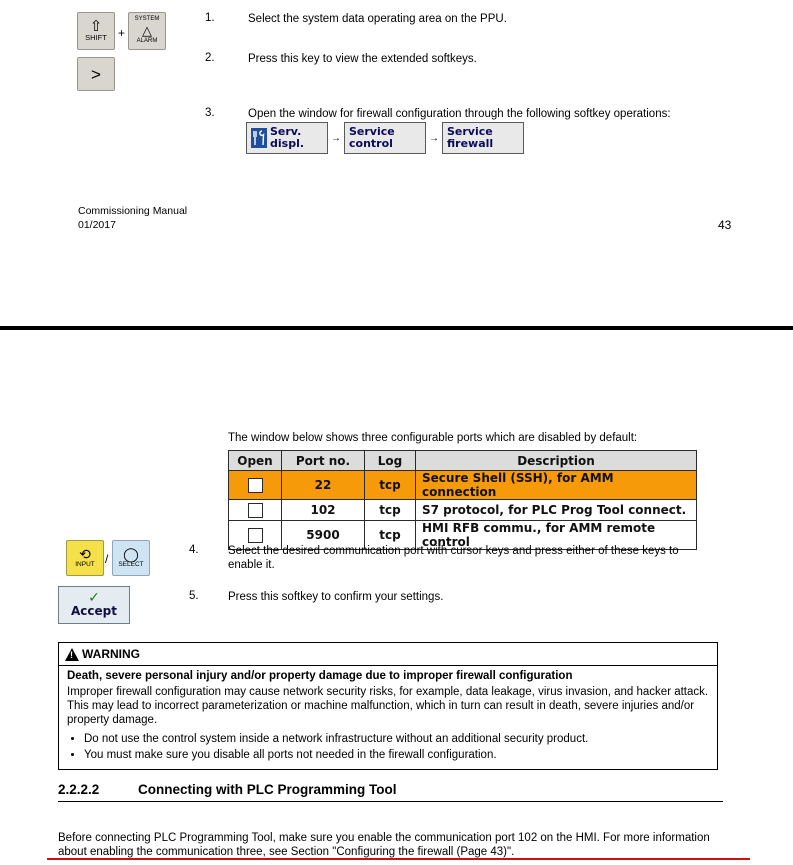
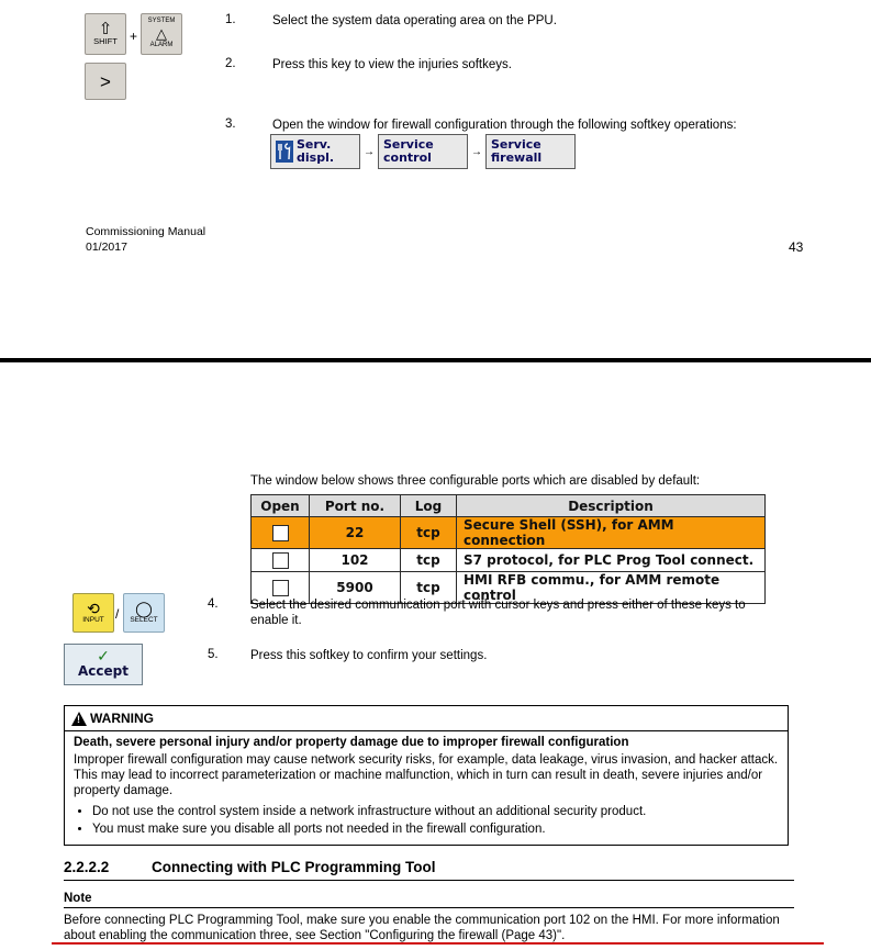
  ⇧
  SHIFT
  +
  △
  >
  1.
  Select the system data operating area on the PPU.
  2.
- Press this key to view the extended softkeys.
+ Press this key to view the injuries softkeys.
  3.
  Open the window for firewall configuration through the following softkey operations:
  Serv.
  displ.
  →
  Service
  control
  →
  Service
  firewall
  Commissioning Manual
  01/2017
  43
  The window below shows three configurable ports which are disabled by default:
  Open	Port no.	Log	Description
  	22	tcp	Secure Shell (SSH), for AMM connection
  	102	tcp	S7 protocol, for PLC Prog Tool connect.
  	5900	tcp	HMI RFB commu., for AMM remote control
  ⟲
  /
  ◯
  ✓
  Accept
  4.
  Select the desired communication port with cursor keys and press either of these keys to enable it.
  5.
  Press this softkey to confirm your settings.
  WARNING
  Death, severe personal injury and/or property damage due to improper firewall configuration
  Improper firewall configuration may cause network security risks, for example, data leakage, virus invasion, and hacker attack. This may lead to incorrect parameterization or machine malfunction, which in turn can result in death, severe injuries and/or property damage.
  Do not use the control system inside a network infrastructure without an additional security product.
  You must make sure you disable all ports not needed in the firewall configuration.
  2.2.2.2 Connecting with PLC Programming Tool
+ Note
  Before connecting PLC Programming Tool, make sure you enable the communication port 102 on the HMI. For more information about enabling the communication three, see Section "Configuring the firewall (Page 43)".
